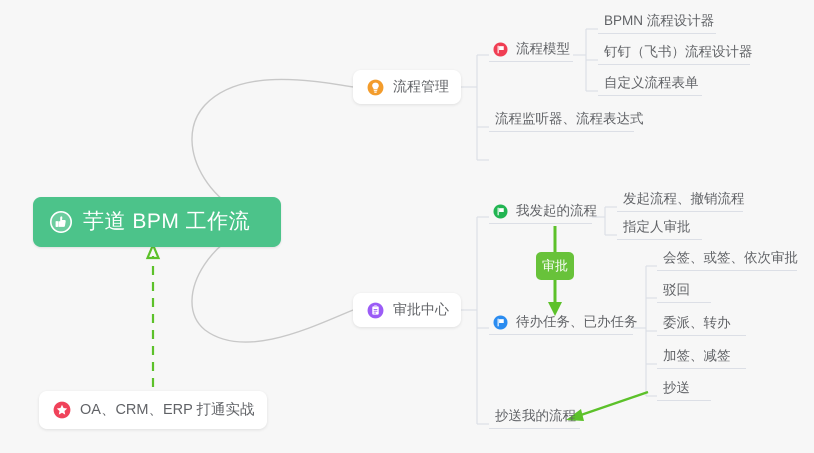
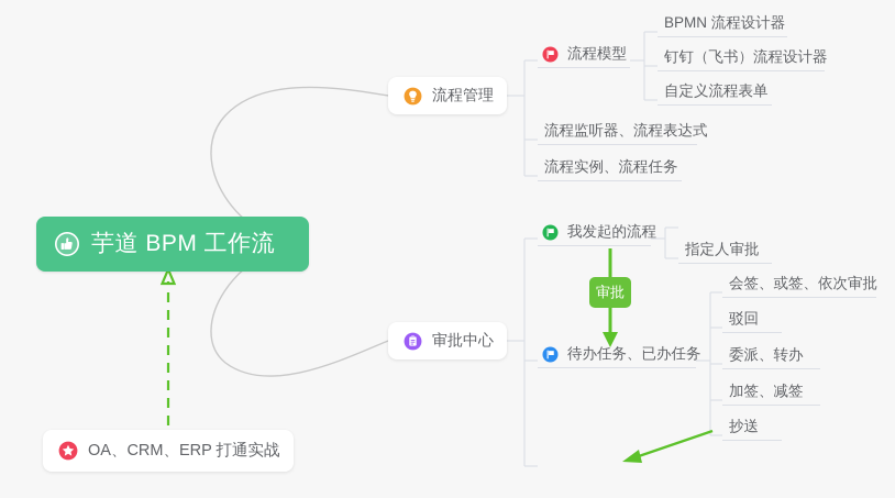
  芋道 BPM 工作流
  流程管理
  审批中心
  流程模型
  流程监听器、流程表达式
+ 流程实例、流程任务
  BPMN 流程设计器
  钉钉（飞书）流程设计器
  自定义流程表单
  我发起的流程
  待办任务、已办任务
- 抄送我的流程
- 发起流程、撤销流程
  指定人审批
  会签、或签、依次审批
  驳回
  委派、转办
  加签、减签
  抄送
  审批
  OA、CRM、ERP 打通实战
